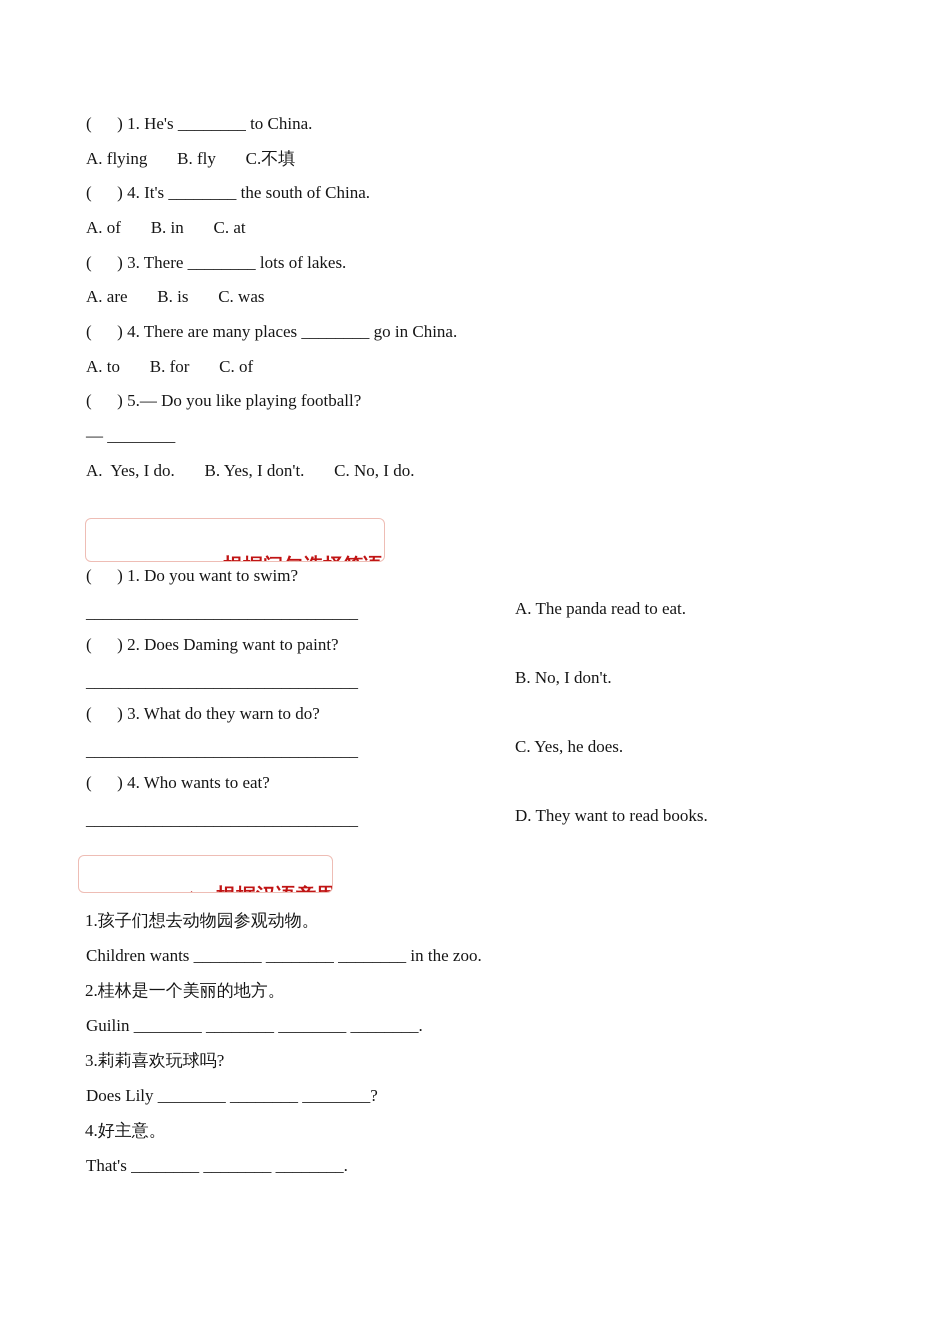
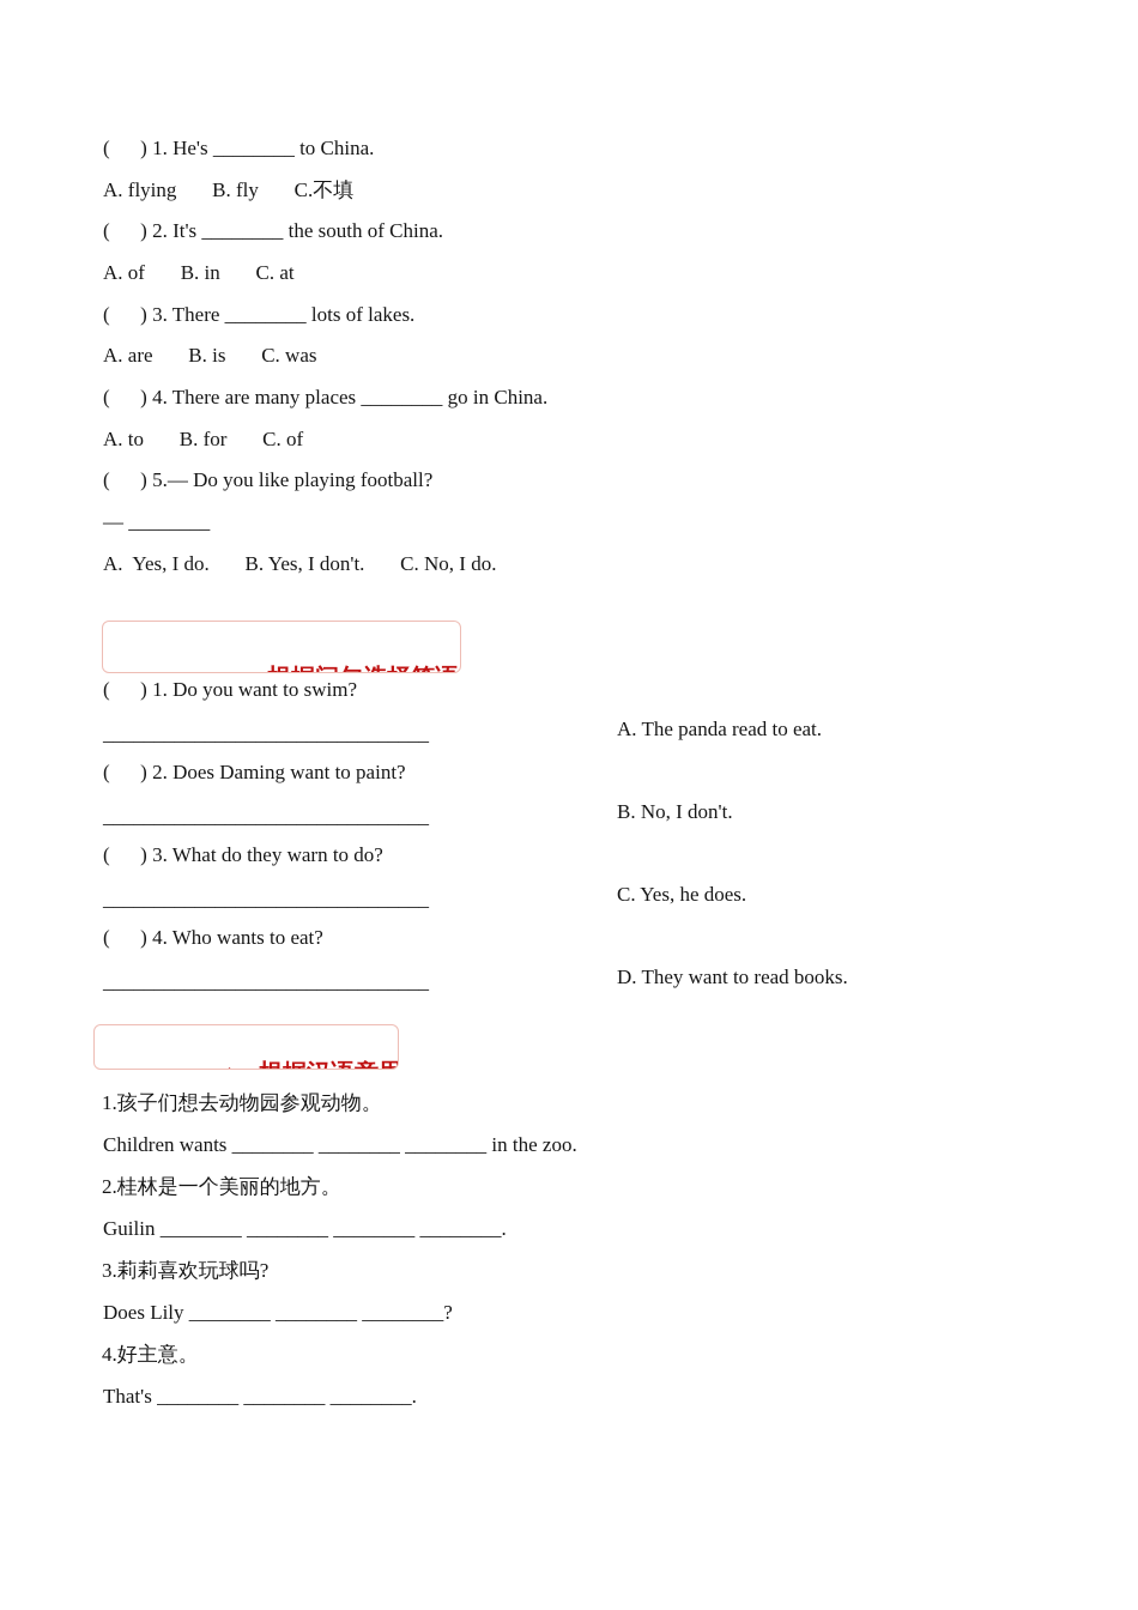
  ( ) 1. He's ________ to China.
  A. flying B. fly C.不填
- ( ) 4. It's ________ the south of China.
+ ( ) 2. It's ________ the south of China.
  A. of B. in C. at
  ( ) 3. There ________ lots of lakes.
  A. are B. is C. was
  ( ) 4. There are many places ________ go in China.
  A. to B. for C. of
  ( ) 5.— Do you like playing football?
  — ________
  A. Yes, I do. B. Yes, I don't. C. No, I do.
  ( ) 1. Do you want to swim?
  ________________________________
  ( ) 2. Does Daming want to paint?
  ________________________________
  ( ) 3. What do they warn to do?
  ________________________________
  ( ) 4. Who wants to eat?
  ________________________________
  A. The panda read to eat.
  B. No, I don't.
  C. Yes, he does.
  D. They want to read books.
  1.孩子们想去动物园参观动物。
  Children wants ________ ________ ________ in the zoo.
  2.桂林是一个美丽的地方。
  Guilin ________ ________ ________ ________.
  3.莉莉喜欢玩球吗?
  Does Lily ________ ________ ________?
  4.好主意。
  That's ________ ________ ________.
